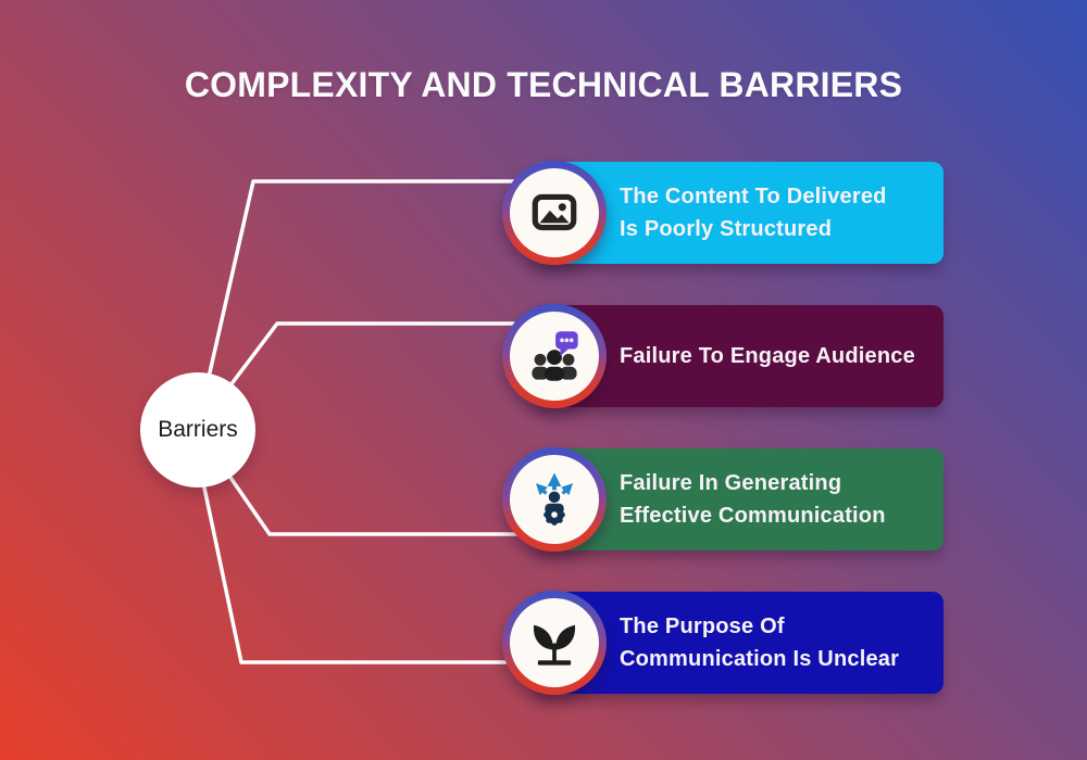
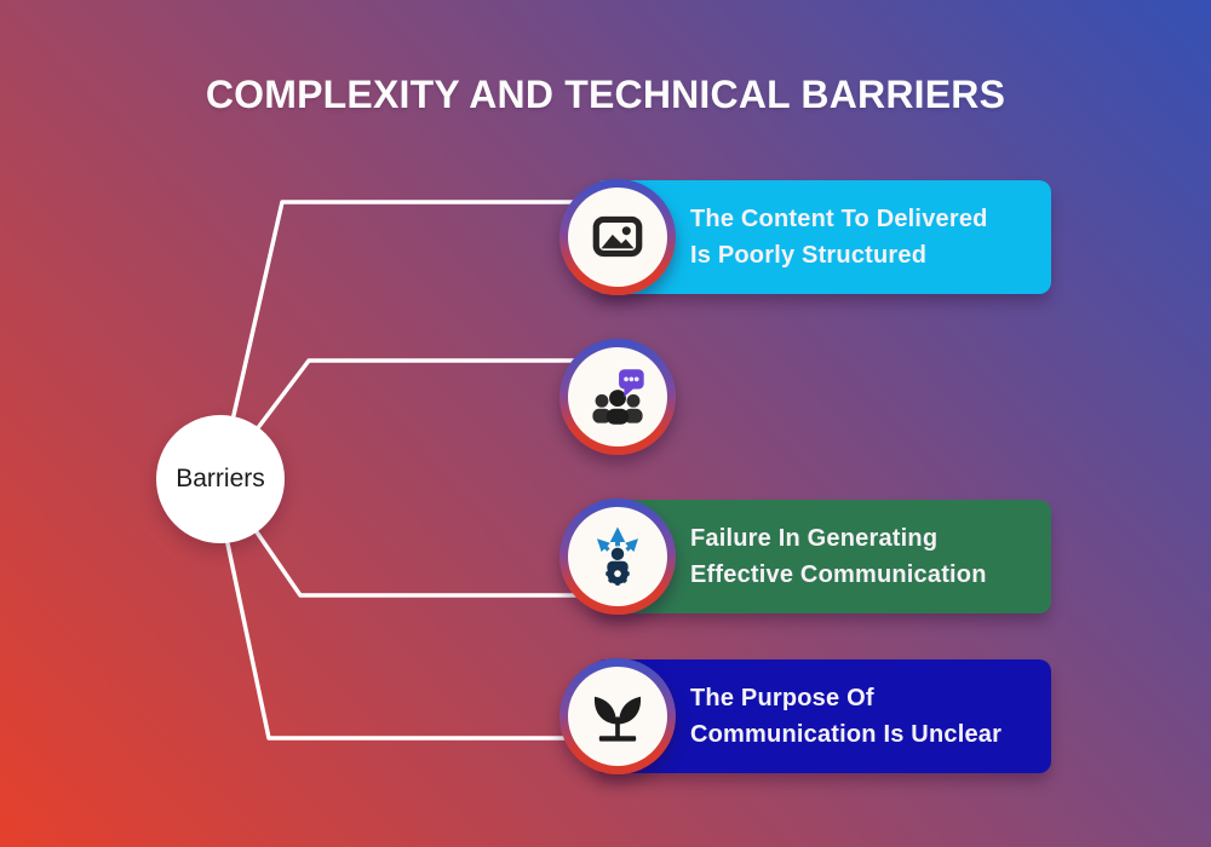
  COMPLEXITY AND TECHNICAL BARRIERS
  The Content To Delivered
  Is Poorly Structured
- Failure To Engage Audience
  Failure In Generating
  Effective Communication
  The Purpose Of
  Communication Is Unclear
  Barriers
